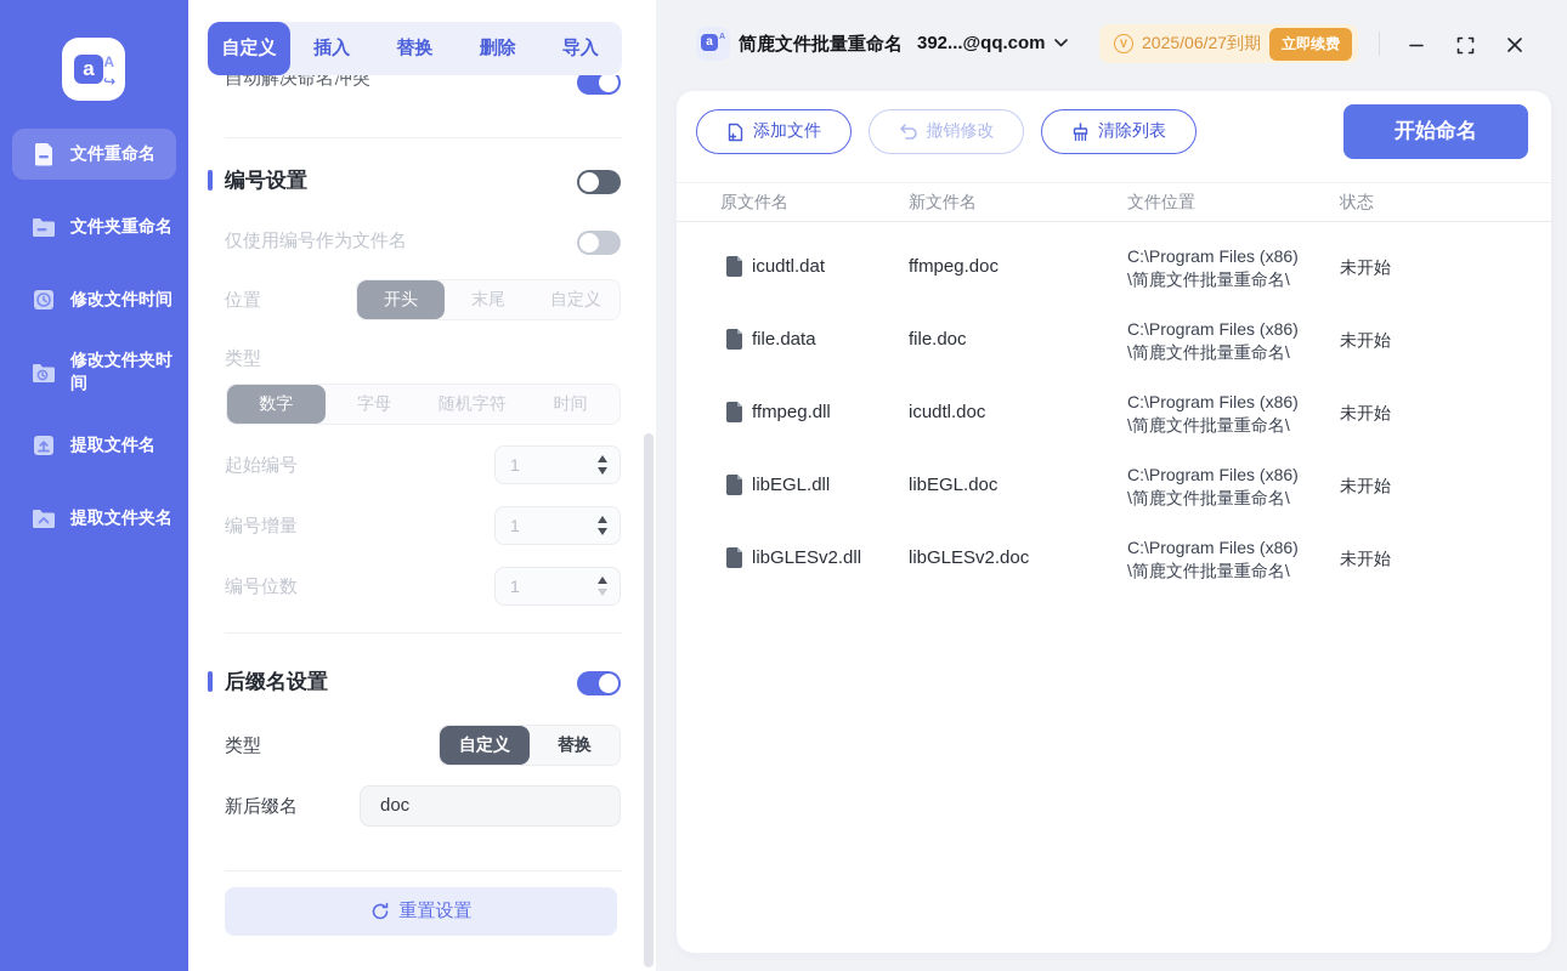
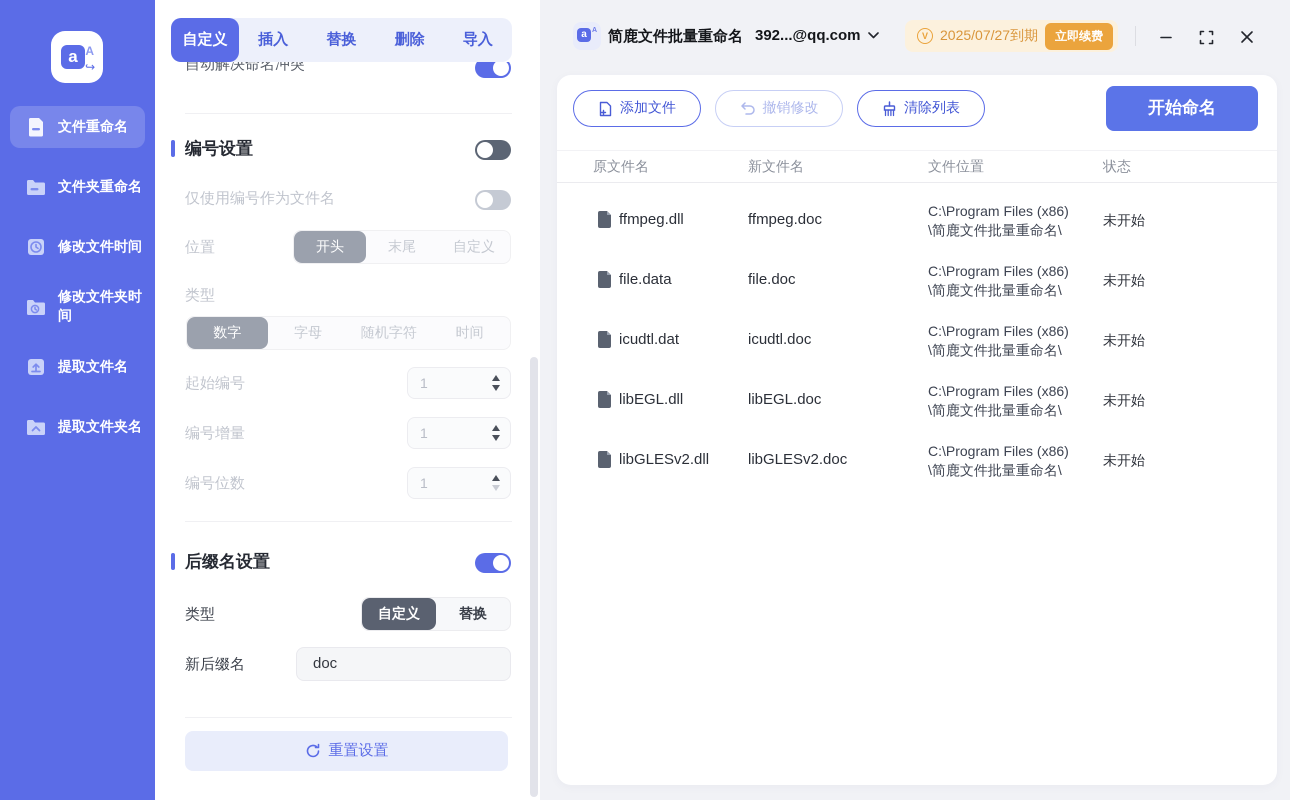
  a
  A
  文件重命名
  文件夹重命名
  修改文件时间
  修改文件夹时间
  提取文件名
  提取文件夹名
  自定义
  插入
  替换
  删除
  导入
  自动解决命名冲突
  编号设置
  仅使用编号作为文件名
  位置
  开头
  末尾
  自定义
  类型
  数字
  字母
  随机字符
  时间
  起始编号
  1
  编号增量
  1
  编号位数
  1
  后缀名设置
  类型
  自定义
  替换
  新后缀名
  doc
  重置设置
  a
  简鹿文件批量重命名
  392...@qq.com
  V
- 2025/06/27到期
+ 2025/07/27到期
  立即续费
  添加文件
  撤销修改
  清除列表
  开始命名
  原文件名
  新文件名
  文件位置
  状态
- icudtl.dat
+ ffmpeg.dll
  ffmpeg.doc
  C:\Program Files (x86)
  \简鹿文件批量重命名\
  未开始
  file.data
  file.doc
  C:\Program Files (x86)
  \简鹿文件批量重命名\
  未开始
- ffmpeg.dll
+ icudtl.dat
  icudtl.doc
  C:\Program Files (x86)
  \简鹿文件批量重命名\
  未开始
  libEGL.dll
  libEGL.doc
  C:\Program Files (x86)
  \简鹿文件批量重命名\
  未开始
  libGLESv2.dll
  libGLESv2.doc
  C:\Program Files (x86)
  \简鹿文件批量重命名\
  未开始
